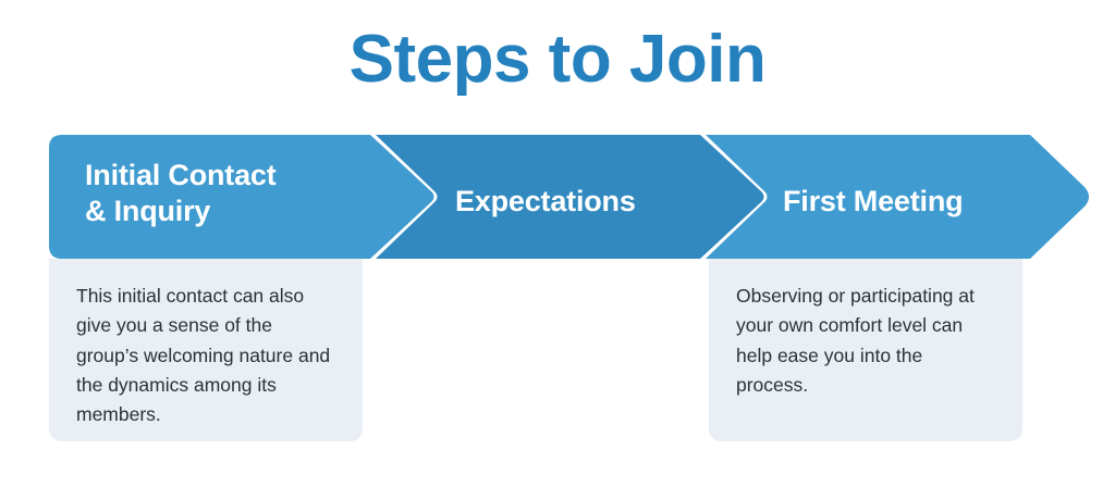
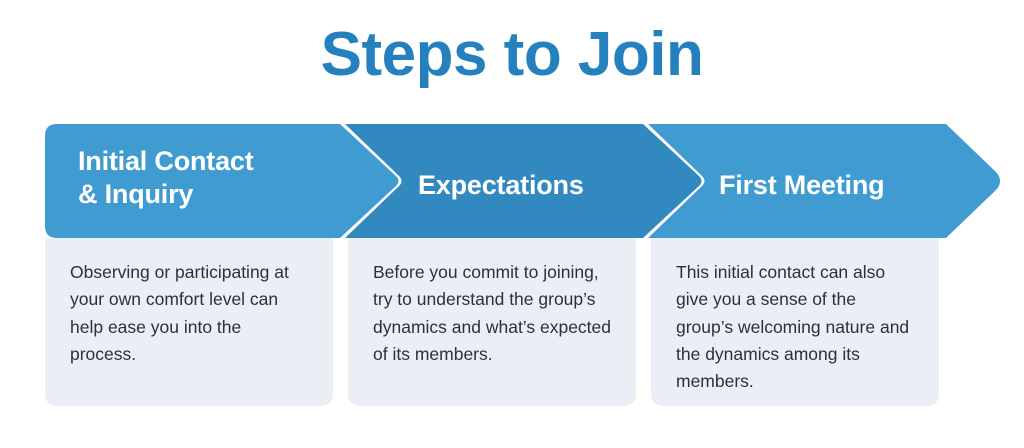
  Steps to Join
  Initial Contact
  & Inquiry
  Expectations
  First Meeting
- This initial contact can also give you a sense of the group’s welcoming nature and the dynamics among its members.
+ Observing or participating at your own comfort level can help ease you into the process.
+ Before you commit to joining, try to understand the group’s dynamics and what’s expected of its members.
- Observing or participating at your own comfort level can help ease you into the process.
+ This initial contact can also give you a sense of the group’s welcoming nature and the dynamics among its members.
